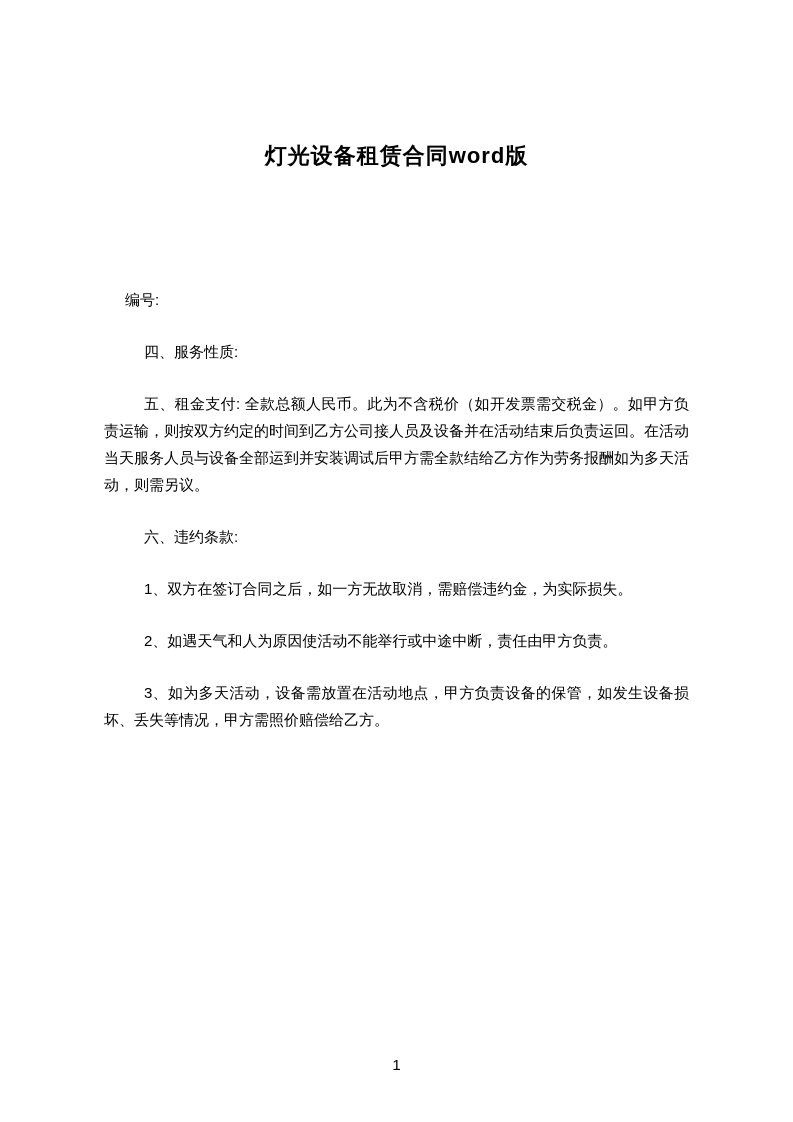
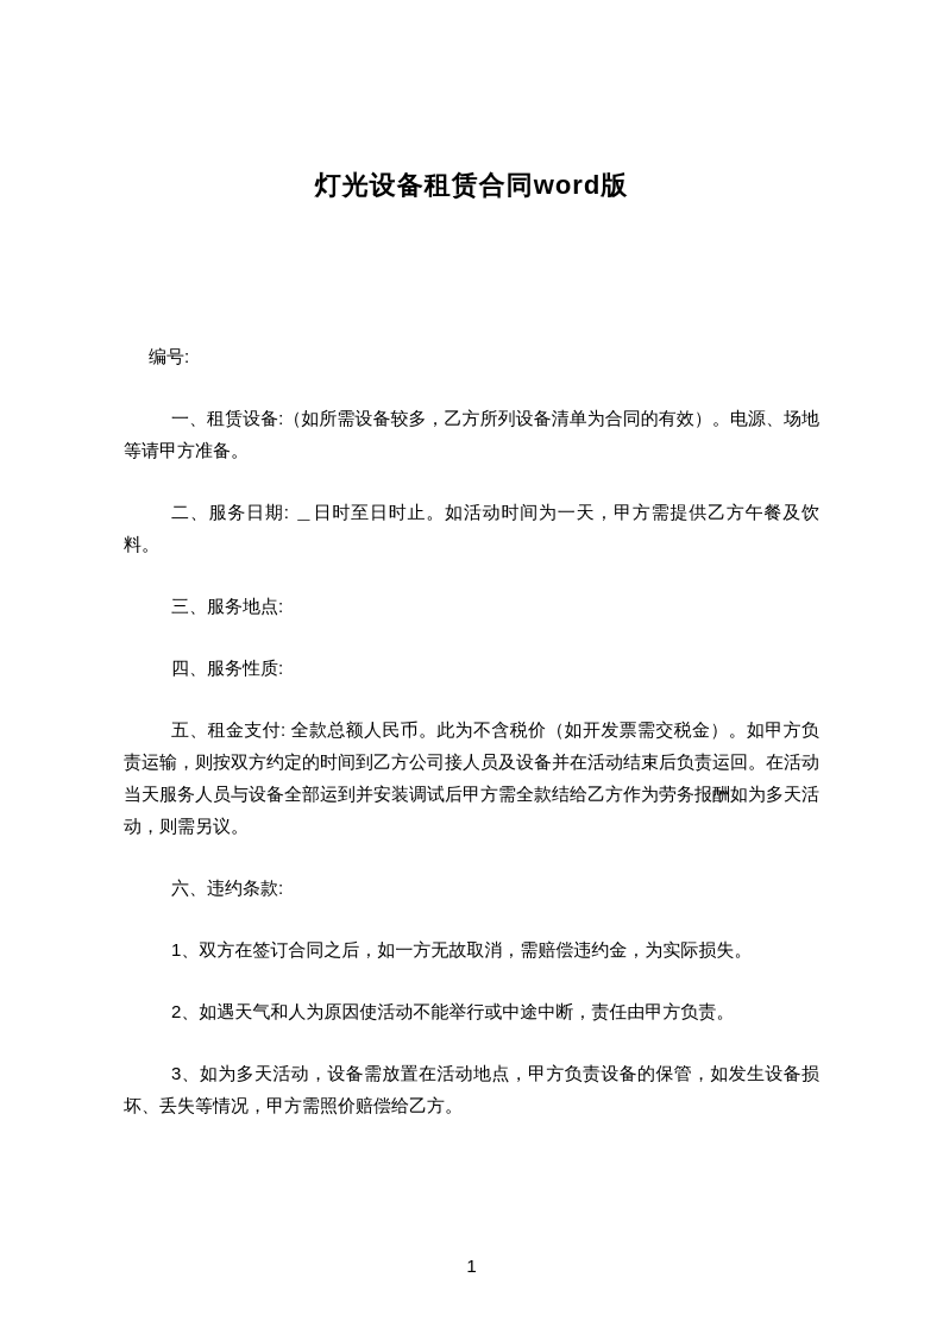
  灯光设备租赁合同word版
  编号:
+ 一、租赁设备:（如所需设备较多，乙方所列设备清单为合同的有效）。电源、场地等请甲方准备。
+ 二、服务日期: ＿日时至日时止。如活动时间为一天，甲方需提供乙方午餐及饮料。
+ 三、服务地点:
  四、服务性质:
  五、租金支付: 全款总额人民币。此为不含税价（如开发票需交税金）。如甲方负责运输，则按双方约定的时间到乙方公司接人员及设备并在活动结束后负责运回。在活动当天服务人员与设备全部运到并安装调试后甲方需全款结给乙方作为劳务报酬如为多天活动，则需另议。
  六、违约条款:
  1、双方在签订合同之后，如一方无故取消，需赔偿违约金，为实际损失。
  2、如遇天气和人为原因使活动不能举行或中途中断，责任由甲方负责。
  3、如为多天活动，设备需放置在活动地点，甲方负责设备的保管，如发生设备损坏、丢失等情况，甲方需照价赔偿给乙方。
  1
